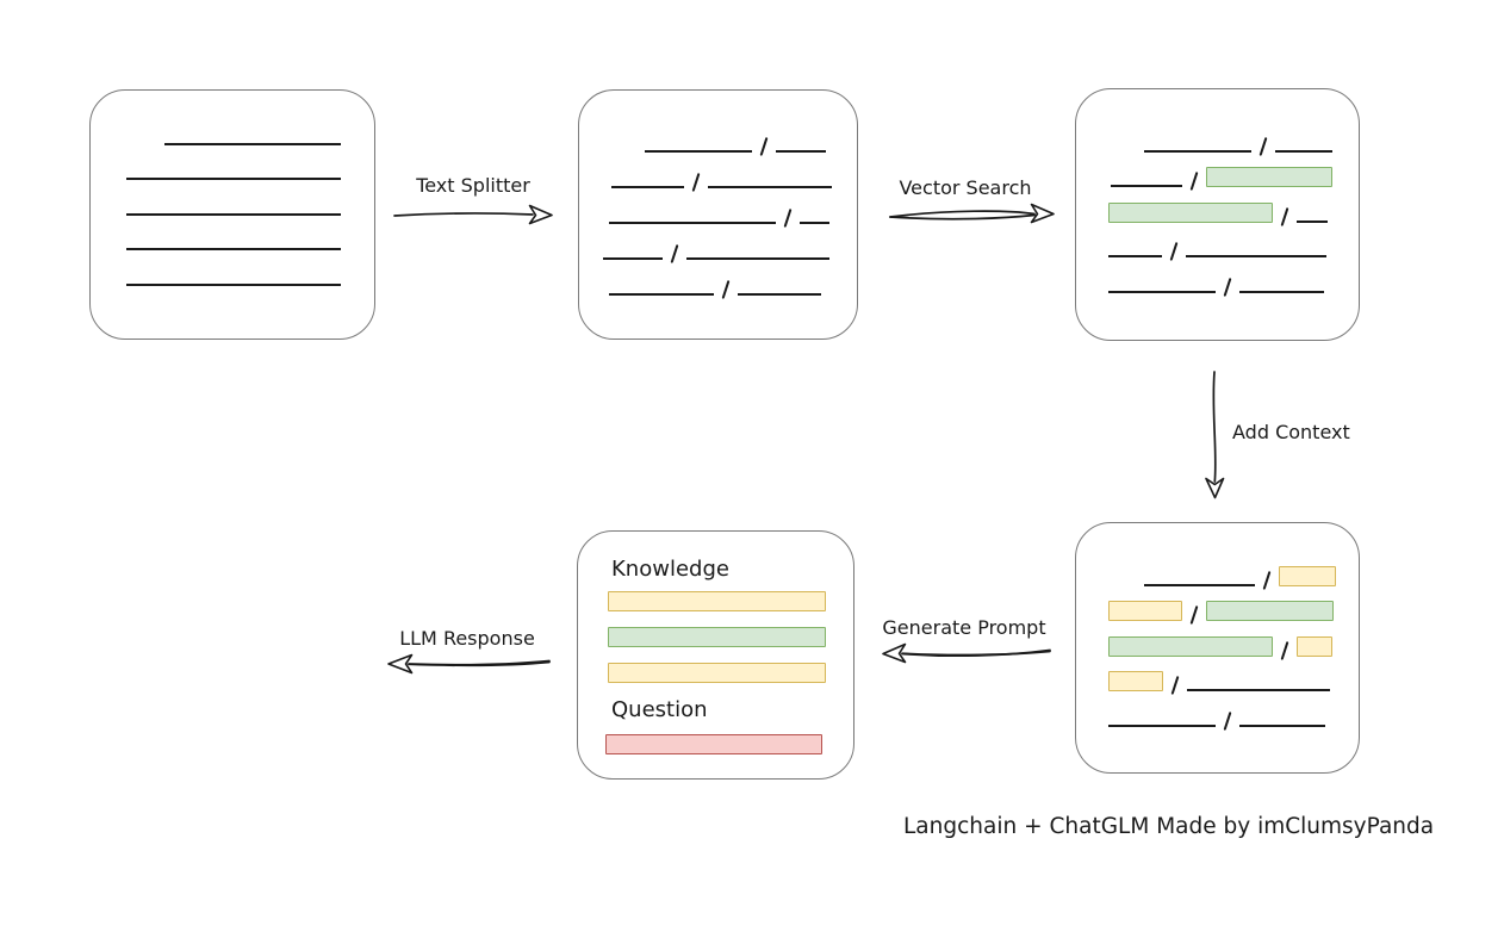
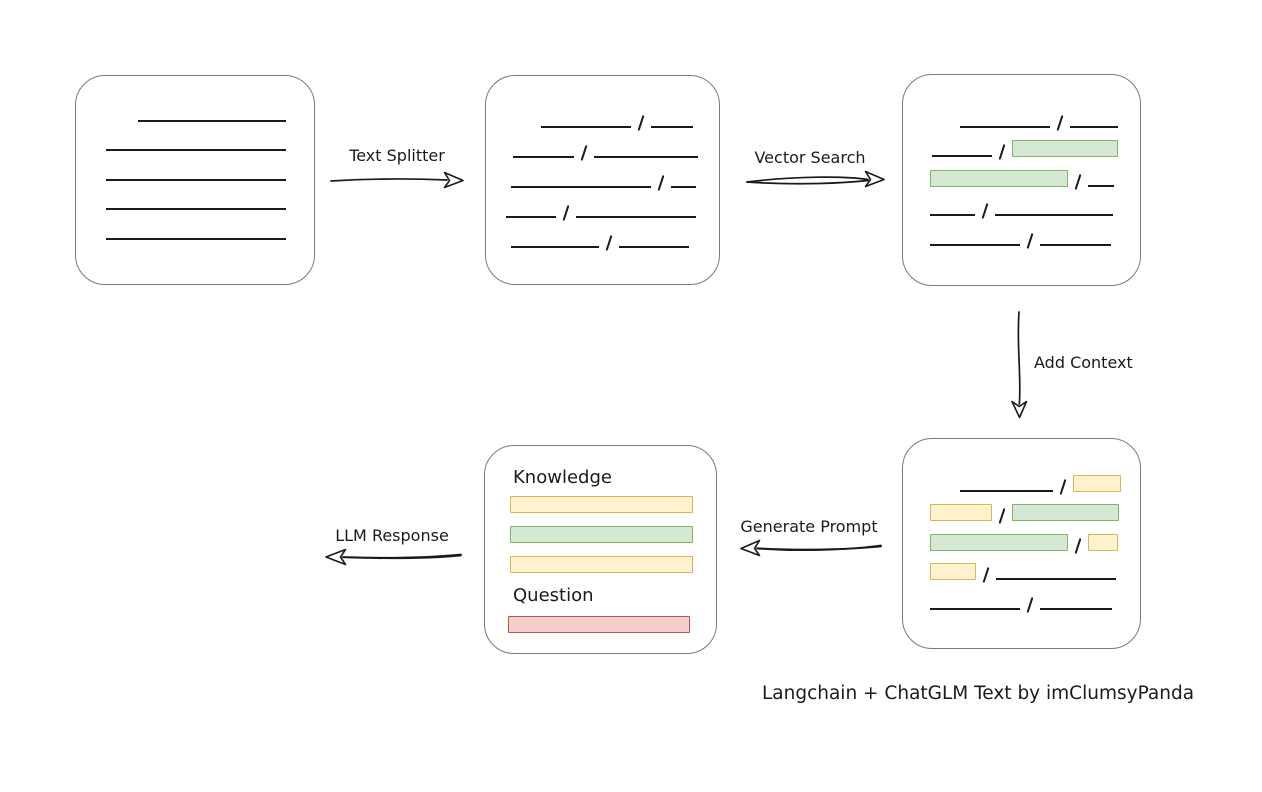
  Knowledge
  Question
  Text Splitter
  Vector Search
  Add Context
  Generate Prompt
  LLM Response
- Langchain + ChatGLM Made by imClumsyPanda
+ Langchain + ChatGLM Text by imClumsyPanda
